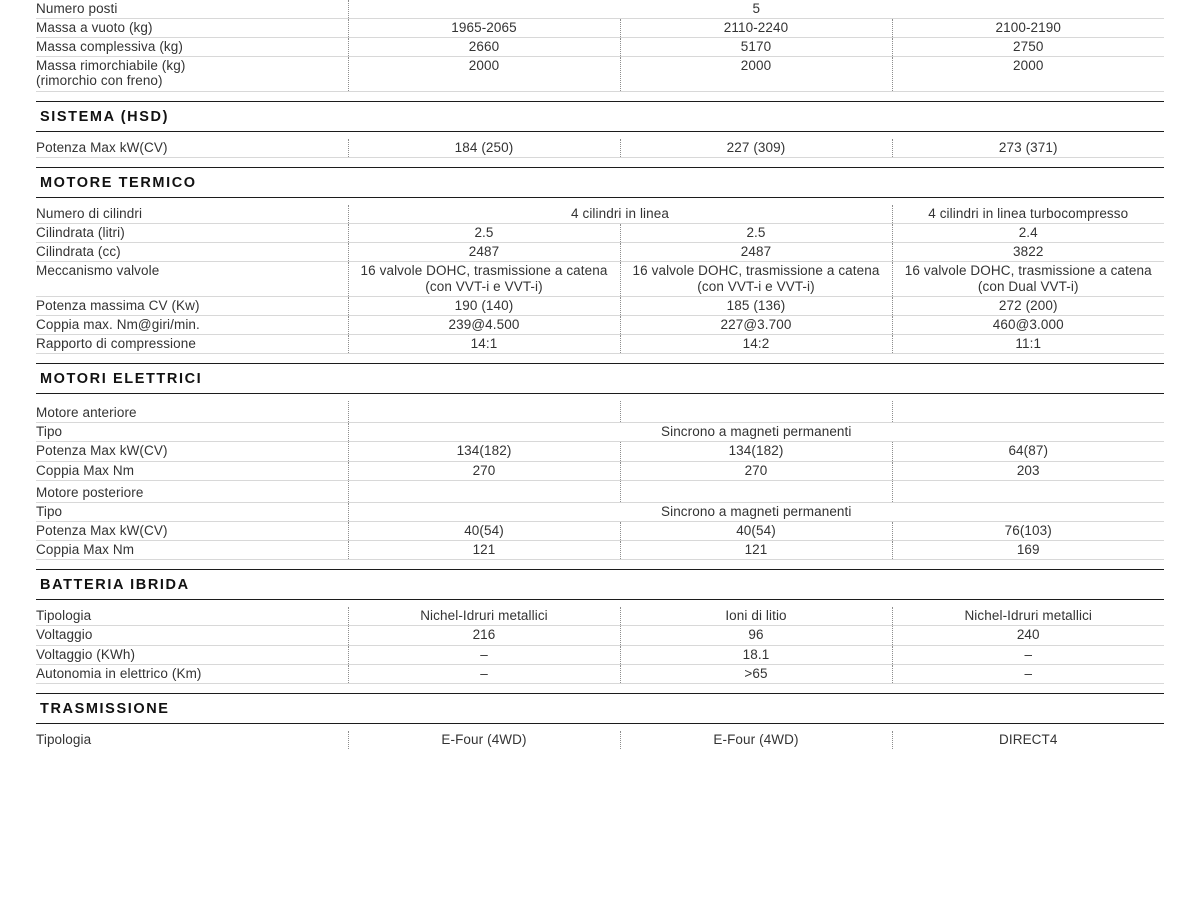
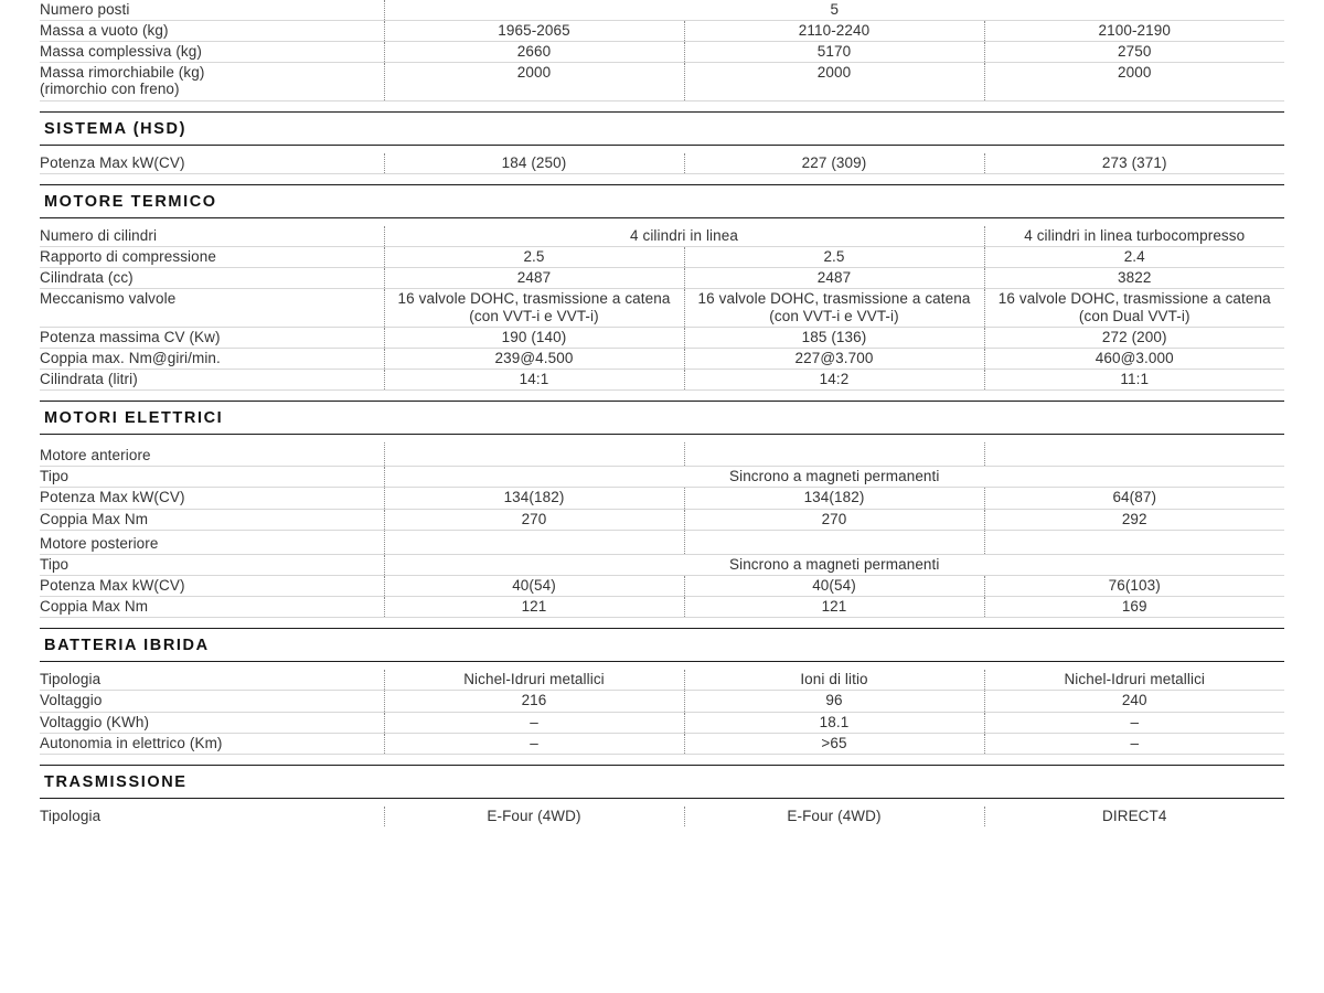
  Numero posti	5
  Massa a vuoto (kg)	1965-2065	2110-2240	2100-2190
  Massa complessiva (kg)	2660	5170	2750
  Massa rimorchiabile (kg) (rimorchio con freno)	2000	2000	2000
  SISTEMA (HSD)
  Potenza Max kW(CV)	184 (250)	227 (309)	273 (371)
  MOTORE TERMICO
  Numero di cilindri	4 cilindri in linea	4 cilindri in linea turbocompresso
- Cilindrata (litri)	2.5	2.5	2.4
+ Rapporto di compressione	2.5	2.5	2.4
  Cilindrata (cc)	2487	2487	3822
  Meccanismo valvole	16 valvole DOHC, trasmissione a catena (con VVT-i e VVT-i)	16 valvole DOHC, trasmissione a catena (con VVT-i e VVT-i)	16 valvole DOHC, trasmissione a catena (con Dual VVT-i)
  Potenza massima CV (Kw)	190 (140)	185 (136)	272 (200)
  Coppia max. Nm@giri/min.	239@4.500	227@3.700	460@3.000
- Rapporto di compressione	14:1	14:2	11:1
+ Cilindrata (litri)	14:1	14:2	11:1
  MOTORI ELETTRICI
  Motore anteriore
  Tipo	Sincrono a magneti permanenti
  Potenza Max kW(CV)	134(182)	134(182)	64(87)
- Coppia Max Nm	270	270	203
+ Coppia Max Nm	270	270	292
  Motore posteriore
  Tipo	Sincrono a magneti permanenti
  Potenza Max kW(CV)	40(54)	40(54)	76(103)
  Coppia Max Nm	121	121	169
  BATTERIA IBRIDA
  Tipologia	Nichel-Idruri metallici	Ioni di litio	Nichel-Idruri metallici
  Voltaggio	216	96	240
  Voltaggio (KWh)	–	18.1	–
  Autonomia in elettrico (Km)	–	>65	–
  TRASMISSIONE
  Tipologia	E-Four (4WD)	E-Four (4WD)	DIRECT4
